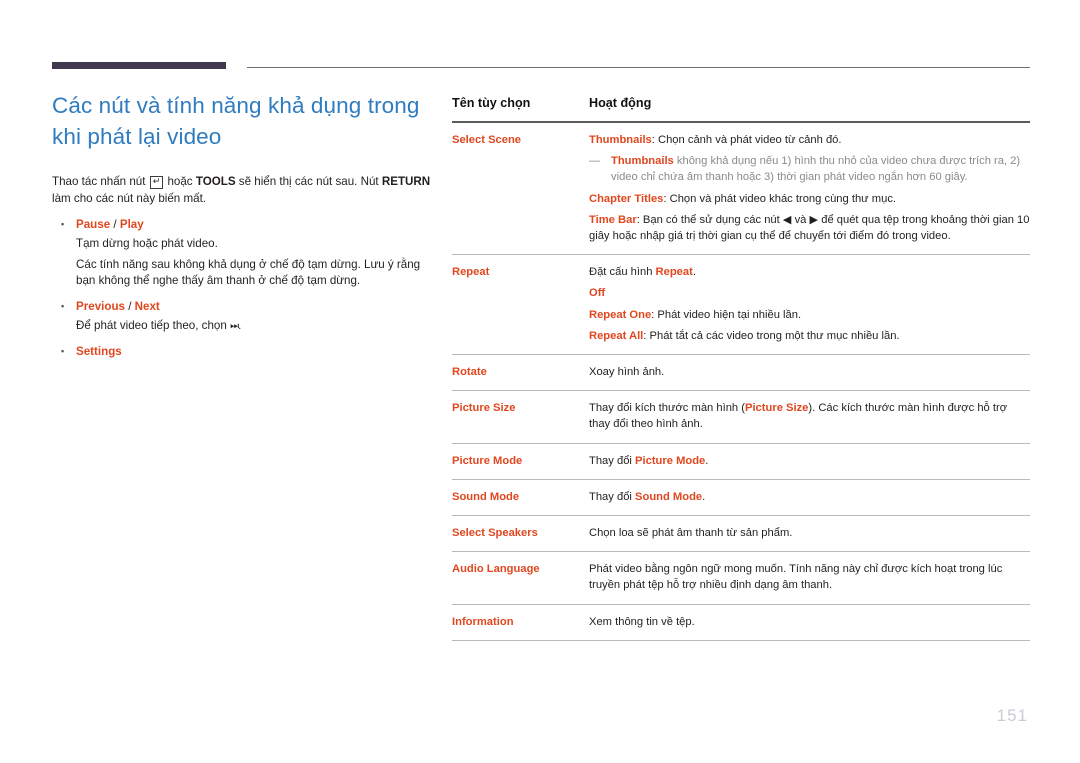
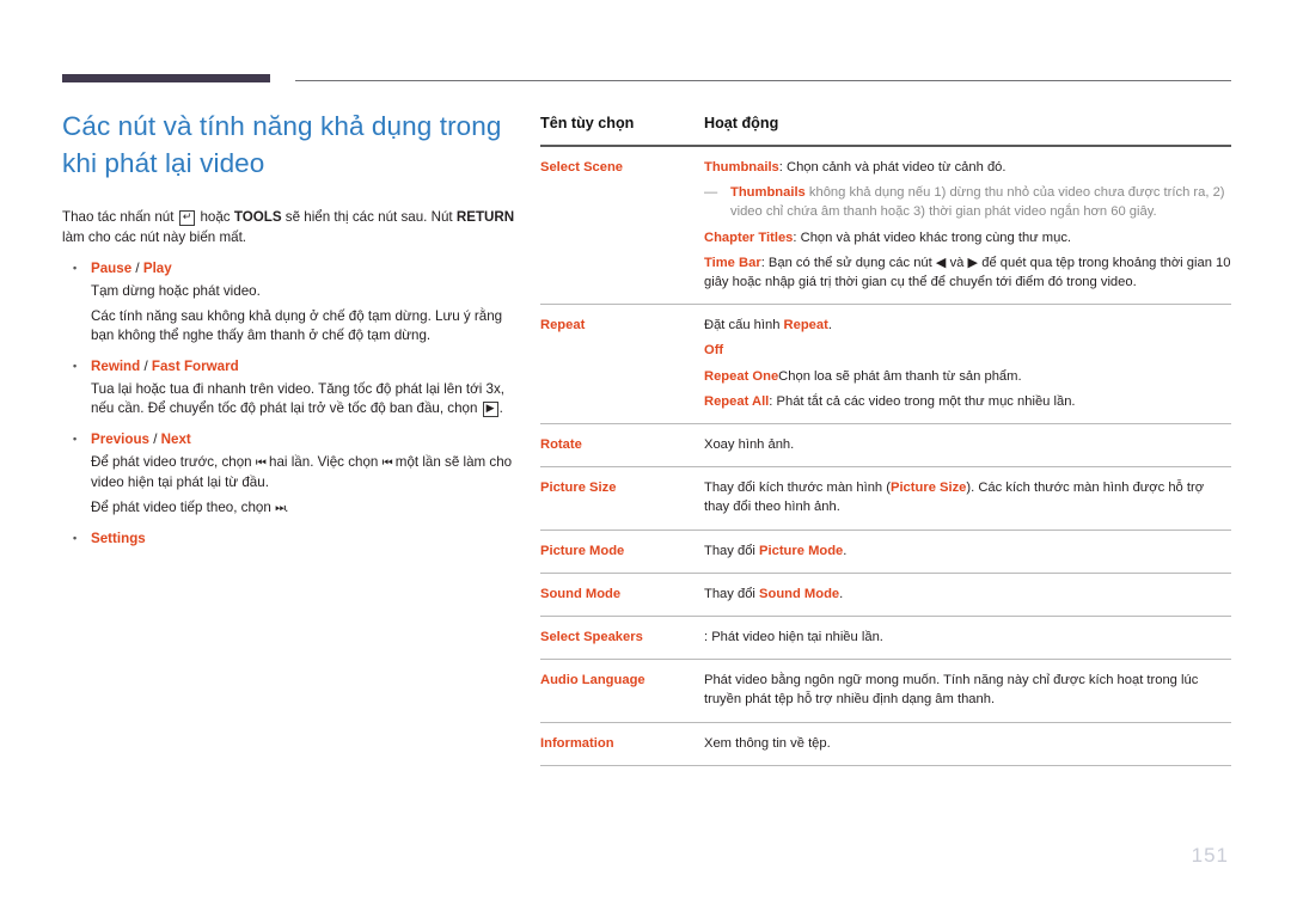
  Các nút và tính năng khả dụng trong khi phát lại video
  Thao tác nhấn nút ↵ hoặc TOOLS sẽ hiển thị các nút sau. Nút RETURN làm cho các nút này biến mất.
  Pause / Play
  Tạm dừng hoặc phát video.
  Các tính năng sau không khả dụng ở chế độ tạm dừng. Lưu ý rằng bạn không thể nghe thấy âm thanh ở chế độ tạm dừng.
+ Rewind / Fast Forward
+ Tua lại hoặc tua đi nhanh trên video. Tăng tốc độ phát lại lên tới 3x, nếu cần. Để chuyển tốc độ phát lại trở về tốc độ ban đầu, chọn ▶ .
  Previous / Next
+ Để phát video trước, chọn ⏮ hai lần. Việc chọn ⏮ một lần sẽ làm cho video hiện tại phát lại từ đầu.
  Để phát video tiếp theo, chọn ⏭.
  Settings
  Tên tùy chọn	Hoạt động
- Select Scene	Thumbnails: Chọn cảnh và phát video từ cảnh đó. Thumbnails không khả dụng nếu 1) hình thu nhỏ của video chưa được trích ra, 2) video chỉ chứa âm thanh hoặc 3) thời gian phát video ngắn hơn 60 giây. Chapter Titles: Chọn và phát video khác trong cùng thư mục. Time Bar: Bạn có thể sử dụng các nút ◀ và ▶ để quét qua tệp trong khoảng thời gian 10 giây hoặc nhập giá trị thời gian cụ thể để chuyển tới điểm đó trong video.
+ Select Scene	Thumbnails: Chọn cảnh và phát video từ cảnh đó. Thumbnails không khả dụng nếu 1) dừng thu nhỏ của video chưa được trích ra, 2) video chỉ chứa âm thanh hoặc 3) thời gian phát video ngắn hơn 60 giây. Chapter Titles: Chọn và phát video khác trong cùng thư mục. Time Bar: Bạn có thể sử dụng các nút ◀ và ▶ để quét qua tệp trong khoảng thời gian 10 giây hoặc nhập giá trị thời gian cụ thể để chuyển tới điểm đó trong video.
- Repeat	Đặt cấu hình Repeat. Off Repeat One: Phát video hiện tại nhiều lần. Repeat All: Phát tắt cả các video trong một thư mục nhiều lần.
+ Repeat	Đặt cấu hình Repeat. Off Repeat OneChọn loa sẽ phát âm thanh từ sản phẩm. Repeat All: Phát tắt cả các video trong một thư mục nhiều lần.
  Rotate	Xoay hình ảnh.
  Picture Size	Thay đổi kích thước màn hình (Picture Size). Các kích thước màn hình được hỗ trợ thay đổi theo hình ảnh.
  Picture Mode	Thay đổi Picture Mode.
  Sound Mode	Thay đổi Sound Mode.
- Select Speakers	Chọn loa sẽ phát âm thanh từ sản phẩm.
+ Select Speakers	: Phát video hiện tại nhiều lần.
  Audio Language	Phát video bằng ngôn ngữ mong muốn. Tính năng này chỉ được kích hoạt trong lúc truyền phát tệp hỗ trợ nhiều định dạng âm thanh.
  Information	Xem thông tin về tệp.
  151
